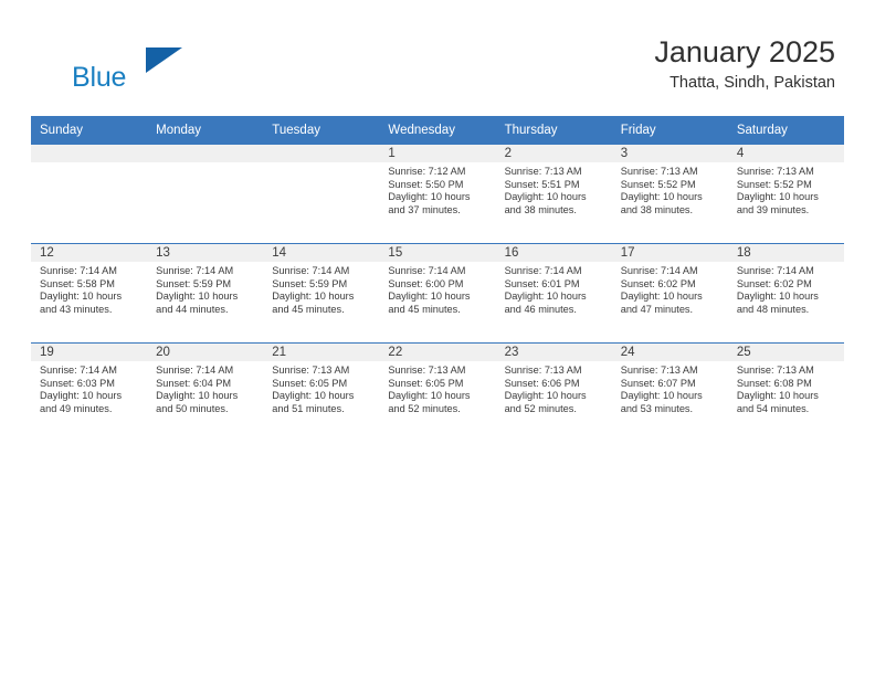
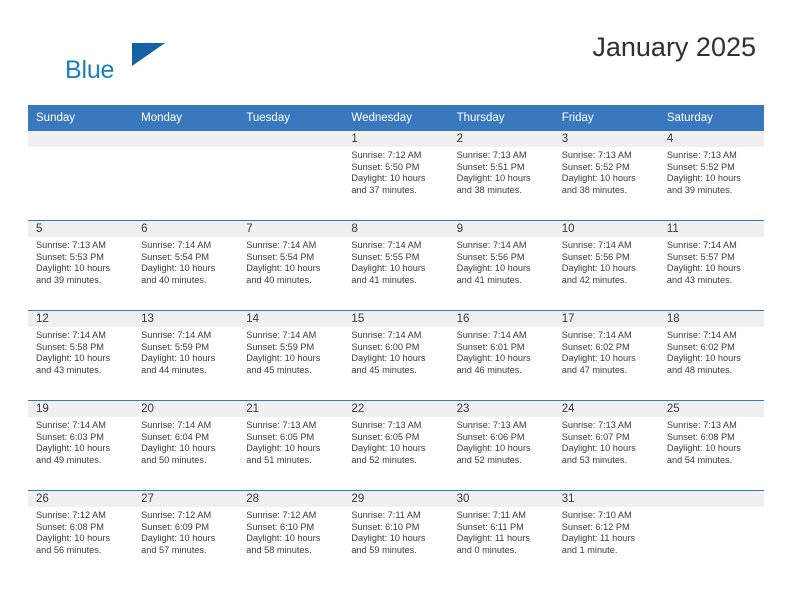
  Blue
  January 2025
- Thatta, Sindh, Pakistan
  Sunday	Monday	Tuesday	Wednesday	Thursday	Friday	Saturday
  			1Sunrise: 7:12 AMSunset: 5:50 PMDaylight: 10 hoursand 37 minutes.	2Sunrise: 7:13 AMSunset: 5:51 PMDaylight: 10 hoursand 38 minutes.	3Sunrise: 7:13 AMSunset: 5:52 PMDaylight: 10 hoursand 38 minutes.	4Sunrise: 7:13 AMSunset: 5:52 PMDaylight: 10 hoursand 39 minutes.
+ 5Sunrise: 7:13 AMSunset: 5:53 PMDaylight: 10 hoursand 39 minutes.	6Sunrise: 7:14 AMSunset: 5:54 PMDaylight: 10 hoursand 40 minutes.	7Sunrise: 7:14 AMSunset: 5:54 PMDaylight: 10 hoursand 40 minutes.	8Sunrise: 7:14 AMSunset: 5:55 PMDaylight: 10 hoursand 41 minutes.	9Sunrise: 7:14 AMSunset: 5:56 PMDaylight: 10 hoursand 41 minutes.	10Sunrise: 7:14 AMSunset: 5:56 PMDaylight: 10 hoursand 42 minutes.	11Sunrise: 7:14 AMSunset: 5:57 PMDaylight: 10 hoursand 43 minutes.
  12Sunrise: 7:14 AMSunset: 5:58 PMDaylight: 10 hoursand 43 minutes.	13Sunrise: 7:14 AMSunset: 5:59 PMDaylight: 10 hoursand 44 minutes.	14Sunrise: 7:14 AMSunset: 5:59 PMDaylight: 10 hoursand 45 minutes.	15Sunrise: 7:14 AMSunset: 6:00 PMDaylight: 10 hoursand 45 minutes.	16Sunrise: 7:14 AMSunset: 6:01 PMDaylight: 10 hoursand 46 minutes.	17Sunrise: 7:14 AMSunset: 6:02 PMDaylight: 10 hoursand 47 minutes.	18Sunrise: 7:14 AMSunset: 6:02 PMDaylight: 10 hoursand 48 minutes.
  19Sunrise: 7:14 AMSunset: 6:03 PMDaylight: 10 hoursand 49 minutes.	20Sunrise: 7:14 AMSunset: 6:04 PMDaylight: 10 hoursand 50 minutes.	21Sunrise: 7:13 AMSunset: 6:05 PMDaylight: 10 hoursand 51 minutes.	22Sunrise: 7:13 AMSunset: 6:05 PMDaylight: 10 hoursand 52 minutes.	23Sunrise: 7:13 AMSunset: 6:06 PMDaylight: 10 hoursand 52 minutes.	24Sunrise: 7:13 AMSunset: 6:07 PMDaylight: 10 hoursand 53 minutes.	25Sunrise: 7:13 AMSunset: 6:08 PMDaylight: 10 hoursand 54 minutes.
+ 26Sunrise: 7:12 AMSunset: 6:08 PMDaylight: 10 hoursand 56 minutes.	27Sunrise: 7:12 AMSunset: 6:09 PMDaylight: 10 hoursand 57 minutes.	28Sunrise: 7:12 AMSunset: 6:10 PMDaylight: 10 hoursand 58 minutes.	29Sunrise: 7:11 AMSunset: 6:10 PMDaylight: 10 hoursand 59 minutes.	30Sunrise: 7:11 AMSunset: 6:11 PMDaylight: 11 hoursand 0 minutes.	31Sunrise: 7:10 AMSunset: 6:12 PMDaylight: 11 hoursand 1 minute.
